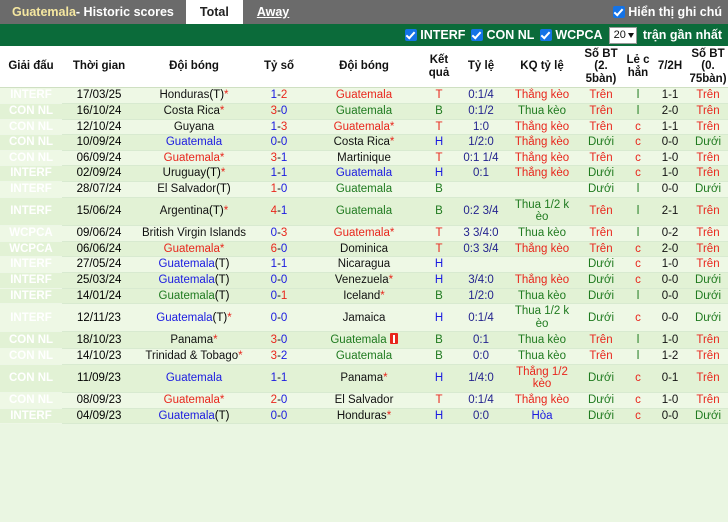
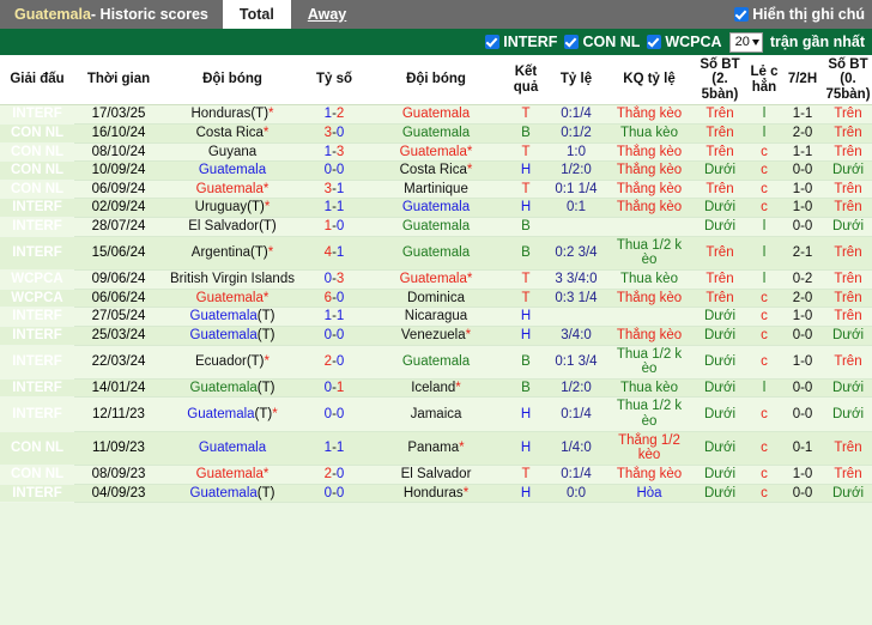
  Guatemala
  - Historic scores
  Total
  Away
  Hiển thị ghi chú
  INTERF
  CON NL
  WCPCA
  20
  trận gần nhất
  Giải đấu	Thời gian	Đội bóng	Tỷ số	Đội bóng	Kết quả	Tỷ lệ	KQ tỷ lệ	Số BT (2. 5bàn)	Lẻ c hẳn	7/2H	Số BT (0. 75bàn)
  INTERF	17/03/25	Honduras(T)*	1-2	Guatemala	T	0:1/4	Thắng kèo	Trên	l	1-1	Trên
  CON NL	16/10/24	Costa Rica*	3-0	Guatemala	B	0:1/2	Thua kèo	Trên	l	2-0	Trên
- CON NL	12/10/24	Guyana	1-3	Guatemala*	T	1:0	Thắng kèo	Trên	c	1-1	Trên
+ CON NL	08/10/24	Guyana	1-3	Guatemala*	T	1:0	Thắng kèo	Trên	c	1-1	Trên
  CON NL	10/09/24	Guatemala	0-0	Costa Rica*	H	1/2:0	Thắng kèo	Dưới	c	0-0	Dưới
  CON NL	06/09/24	Guatemala*	3-1	Martinique	T	0:1 1/4	Thắng kèo	Trên	c	1-0	Trên
  INTERF	02/09/24	Uruguay(T)*	1-1	Guatemala	H	0:1	Thắng kèo	Dưới	c	1-0	Trên
  INTERF	28/07/24	El Salvador(T)	1-0	Guatemala	B			Dưới	l	0-0	Dưới
  INTERF	15/06/24	Argentina(T)*	4-1	Guatemala	B	0:2 3/4	Thua 1/2 k èo	Trên	l	2-1	Trên
  WCPCA	09/06/24	British Virgin Islands	0-3	Guatemala*	T	3 3/4:0	Thua kèo	Trên	l	0-2	Trên
- WCPCA	06/06/24	Guatemala*	6-0	Dominica	T	0:3 3/4	Thắng kèo	Trên	c	2-0	Trên
+ WCPCA	06/06/24	Guatemala*	6-0	Dominica	T	0:3 1/4	Thắng kèo	Trên	c	2-0	Trên
  INTERF	27/05/24	Guatemala(T)	1-1	Nicaragua	H			Dưới	c	1-0	Trên
  INTERF	25/03/24	Guatemala(T)	0-0	Venezuela*	H	3/4:0	Thắng kèo	Dưới	c	0-0	Dưới
+ INTERF	22/03/24	Ecuador(T)*	2-0	Guatemala	B	0:1 3/4	Thua 1/2 k èo	Dưới	c	1-0	Trên
  INTERF	14/01/24	Guatemala(T)	0-1	Iceland*	B	1/2:0	Thua kèo	Dưới	l	0-0	Dưới
  INTERF	12/11/23	Guatemala(T)*	0-0	Jamaica	H	0:1/4	Thua 1/2 k èo	Dưới	c	0-0	Dưới
- CON NL	18/10/23	Panama*	3-0	Guatemala	B	0:1	Thua kèo	Trên	l	1-0	Trên
- CON NL	14/10/23	Trinidad & Tobago*	3-2	Guatemala	B	0:0	Thua kèo	Trên	l	1-2	Trên
  CON NL	11/09/23	Guatemala	1-1	Panama*	H	1/4:0	Thắng 1/2 kèo	Dưới	c	0-1	Trên
  CON NL	08/09/23	Guatemala*	2-0	El Salvador	T	0:1/4	Thắng kèo	Dưới	c	1-0	Trên
  INTERF	04/09/23	Guatemala(T)	0-0	Honduras*	H	0:0	Hòa	Dưới	c	0-0	Dưới
